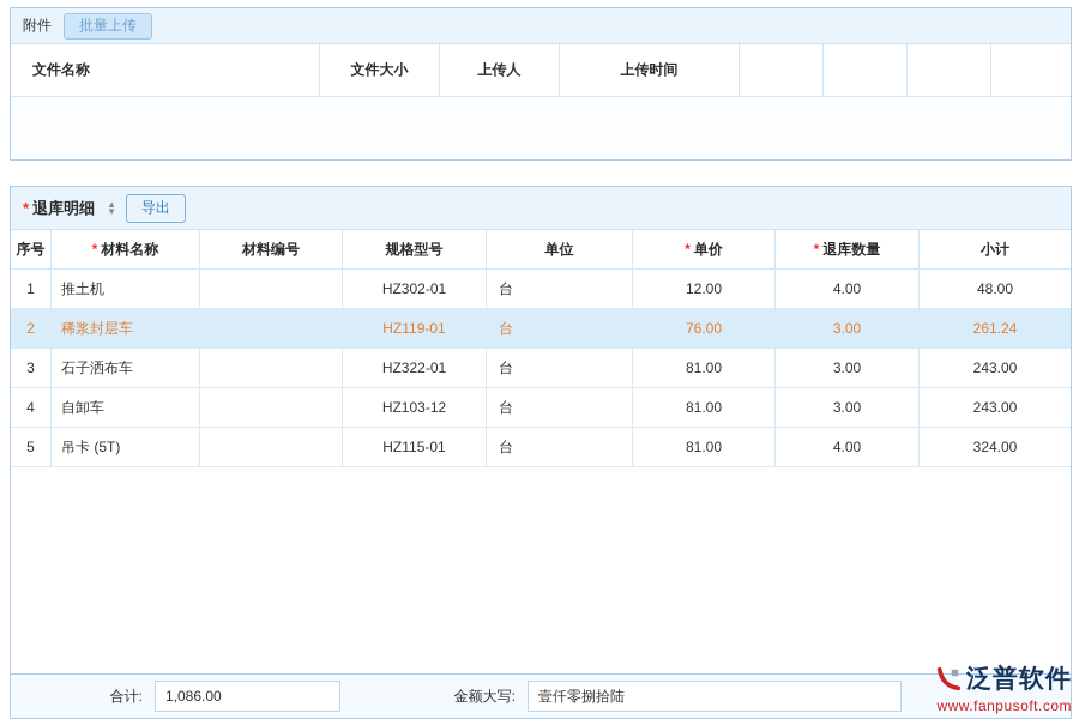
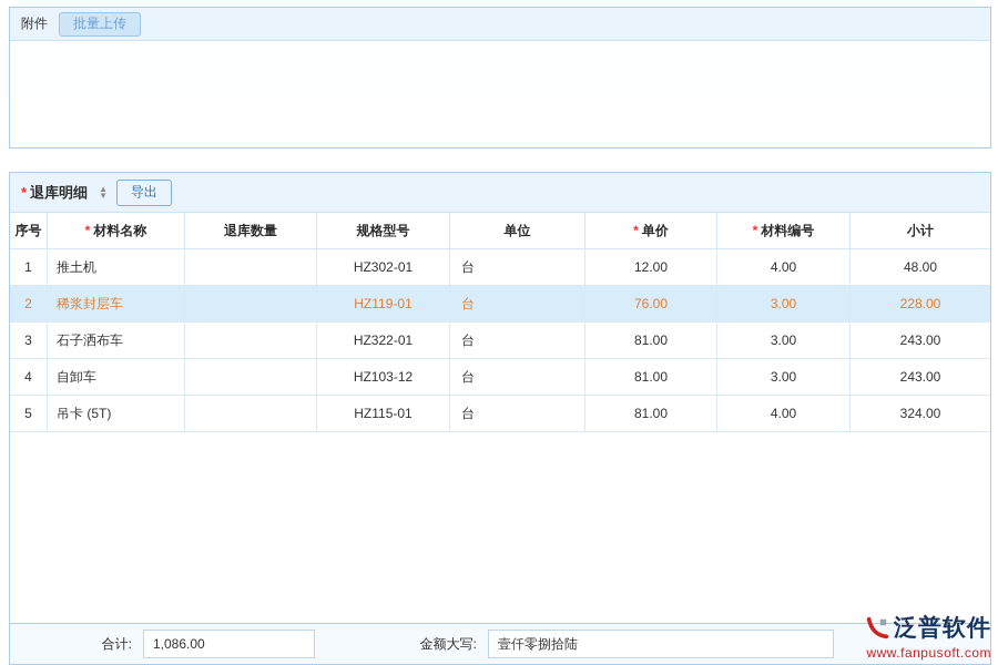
  附件
  批量上传
- 文件名称
- 文件大小
- 上传人
- 上传时间
  * 退库明细
  ▲
  ▼
  导出
  序号
  *
  材料名称
- 材料编号
+ 退库数量
  规格型号
  单位
  *
  单价
  *
- 退库数量
+ 材料编号
  小计
  1
  推土机
  HZ302-01
  台
  12.00
  4.00
  48.00
  2
  稀浆封层车
  HZ119-01
  台
  76.00
  3.00
- 261.24
+ 228.00
  3
  石子洒布车
  HZ322-01
  台
  81.00
  3.00
  243.00
  4
  自卸车
  HZ103-12
  台
  81.00
  3.00
  243.00
  5
  吊卡 (5T)
  HZ115-01
  台
  81.00
  4.00
  324.00
  合计:
  1,086.00
  金额大写:
  壹仟零捌拾陆
  泛普软件
  www.fanpusoft.com
